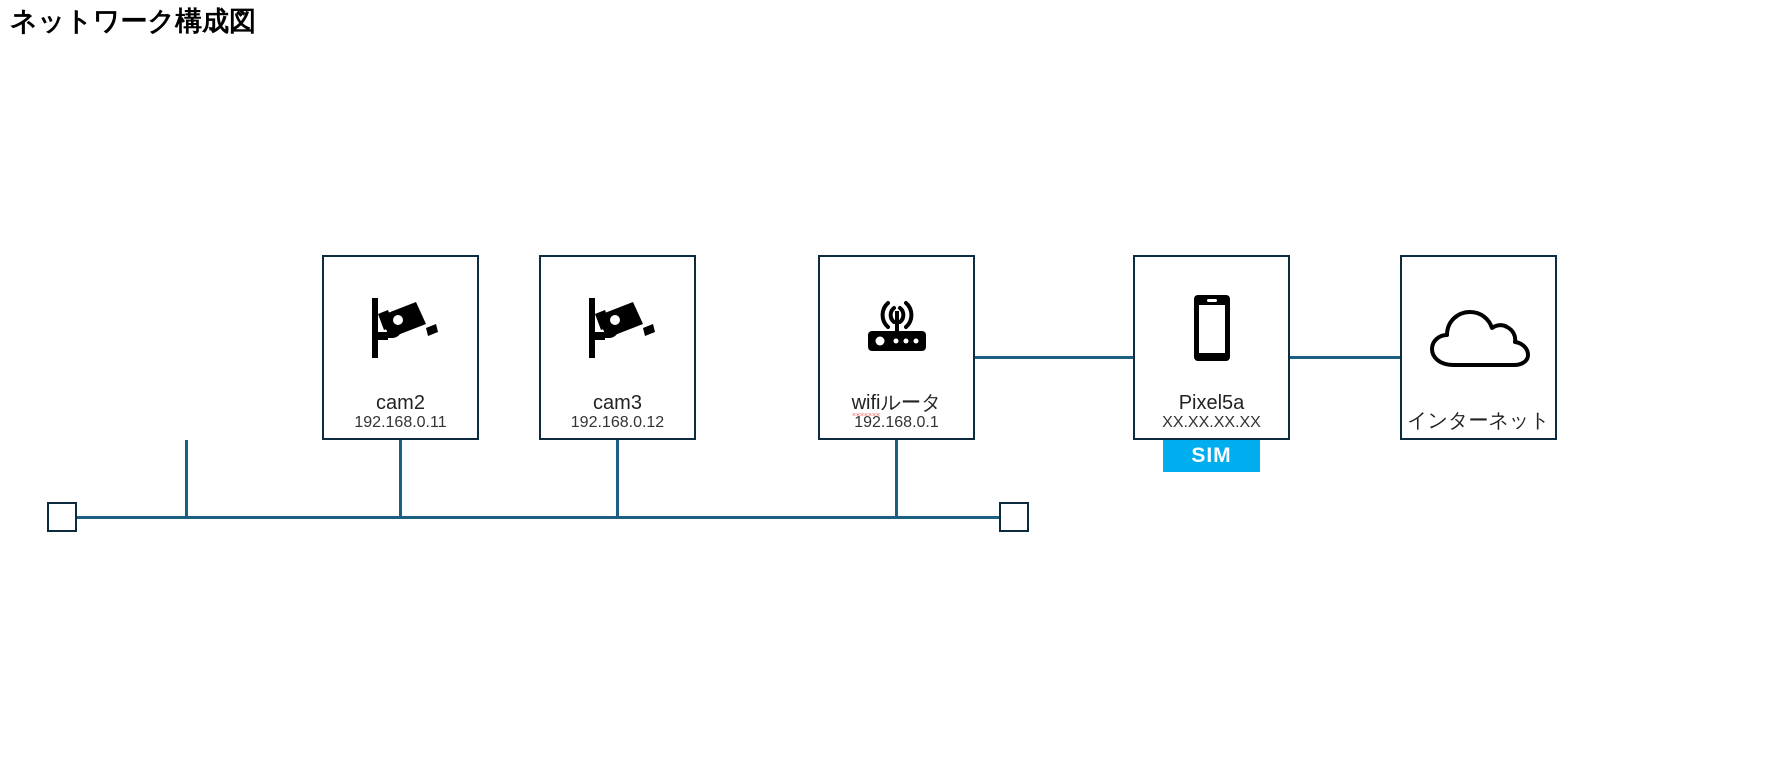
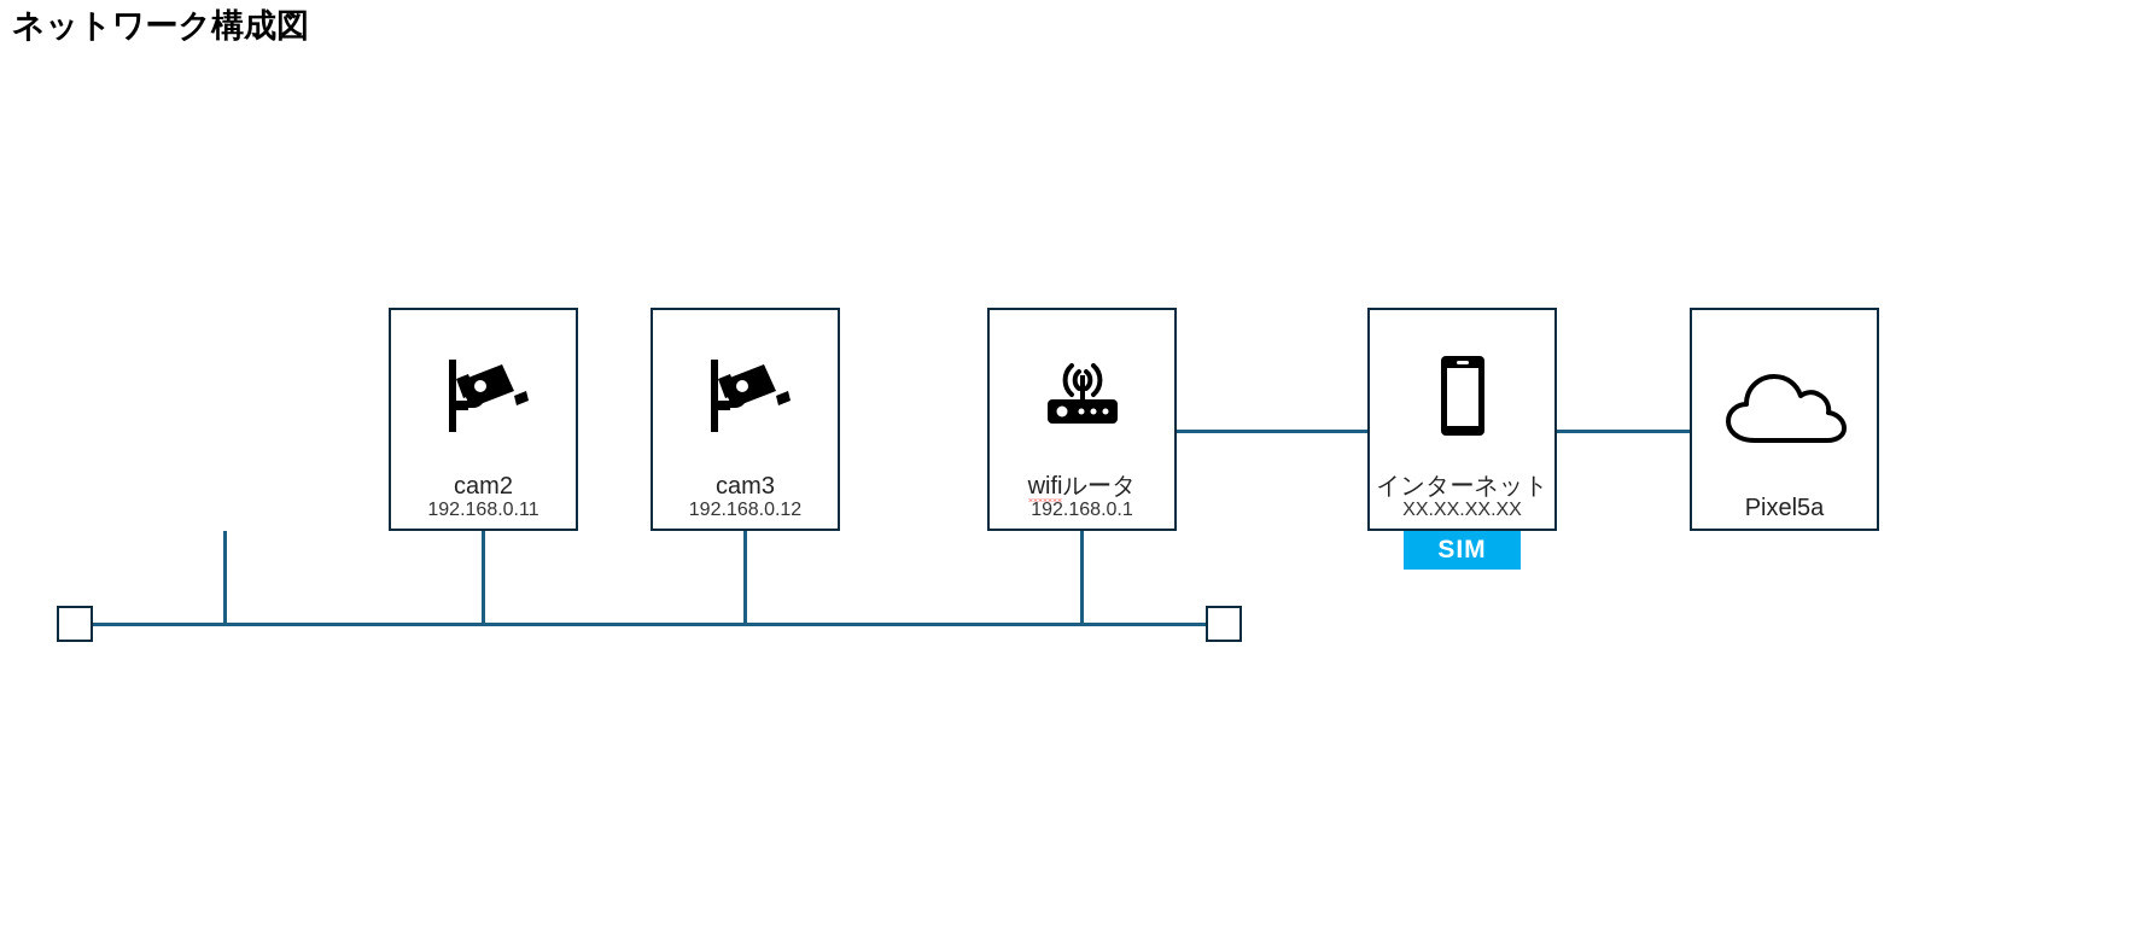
  ネットワーク構成図
  cam2
  192.168.0.11
  cam3
  192.168.0.12
  wifiルータ
  192.168.0.1
- Pixel5a
+ インターネット
  XX.XX.XX.XX
- インターネット
+ Pixel5a
  SIM
